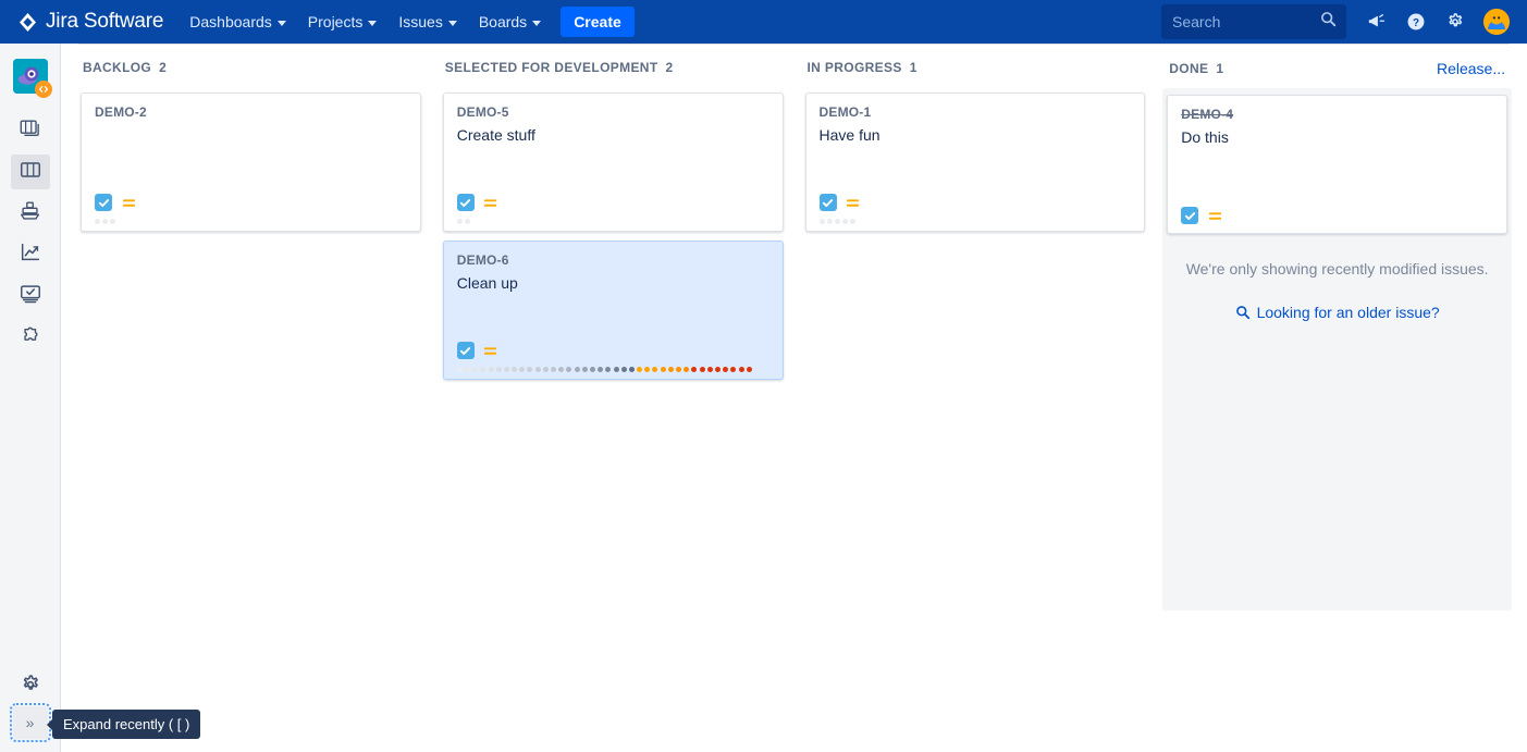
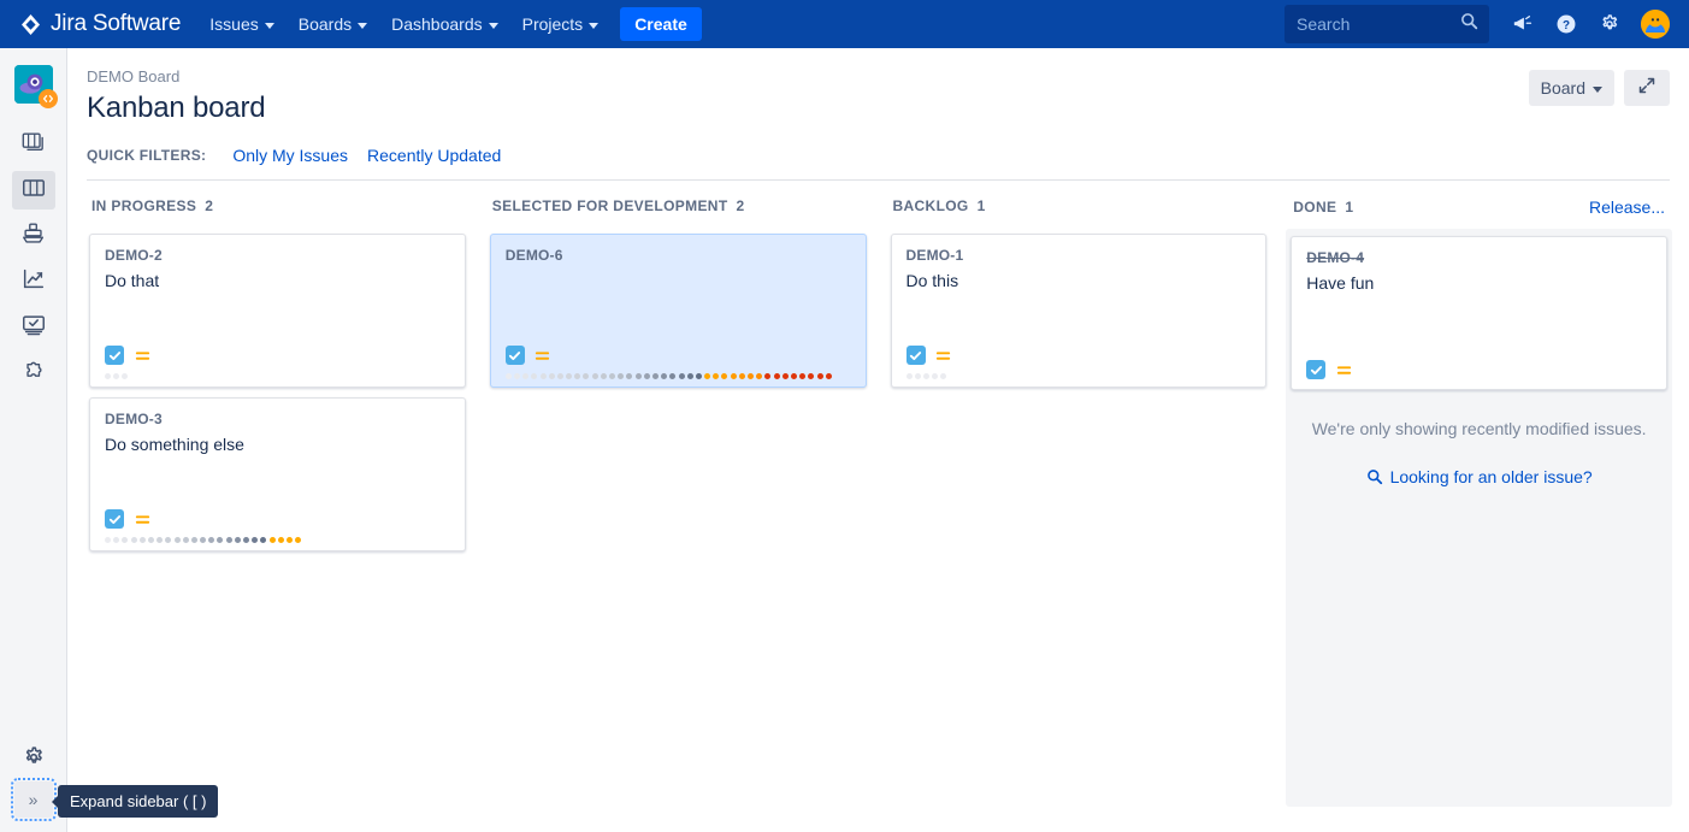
  Jira Software
- Dashboards
+ Issues
- Projects
+ Boards
- Issues
+ Dashboards
- Boards
+ Projects
  Create
  Search
  ?
  »
- Expand recently ( [ )
+ Expand sidebar ( [ )
+ DEMO Board
+ Kanban board
+ Board
+ QUICK FILTERS:
+ Only My Issues
+ Recently Updated
- BACKLOG
+ IN PROGRESS
  2
  DEMO-2
+ Do that
+ DEMO-3
+ Do something else
  SELECTED FOR DEVELOPMENT
  2
- DEMO-5
- Create stuff
  DEMO-6
- Clean up
- IN PROGRESS
+ BACKLOG
  1
  DEMO-1
- Have fun
+ Do this
  DONE
  1
  Release...
  DEMO-4
- Do this
+ Have fun
  We're only showing recently modified issues.
  Looking for an older issue?
